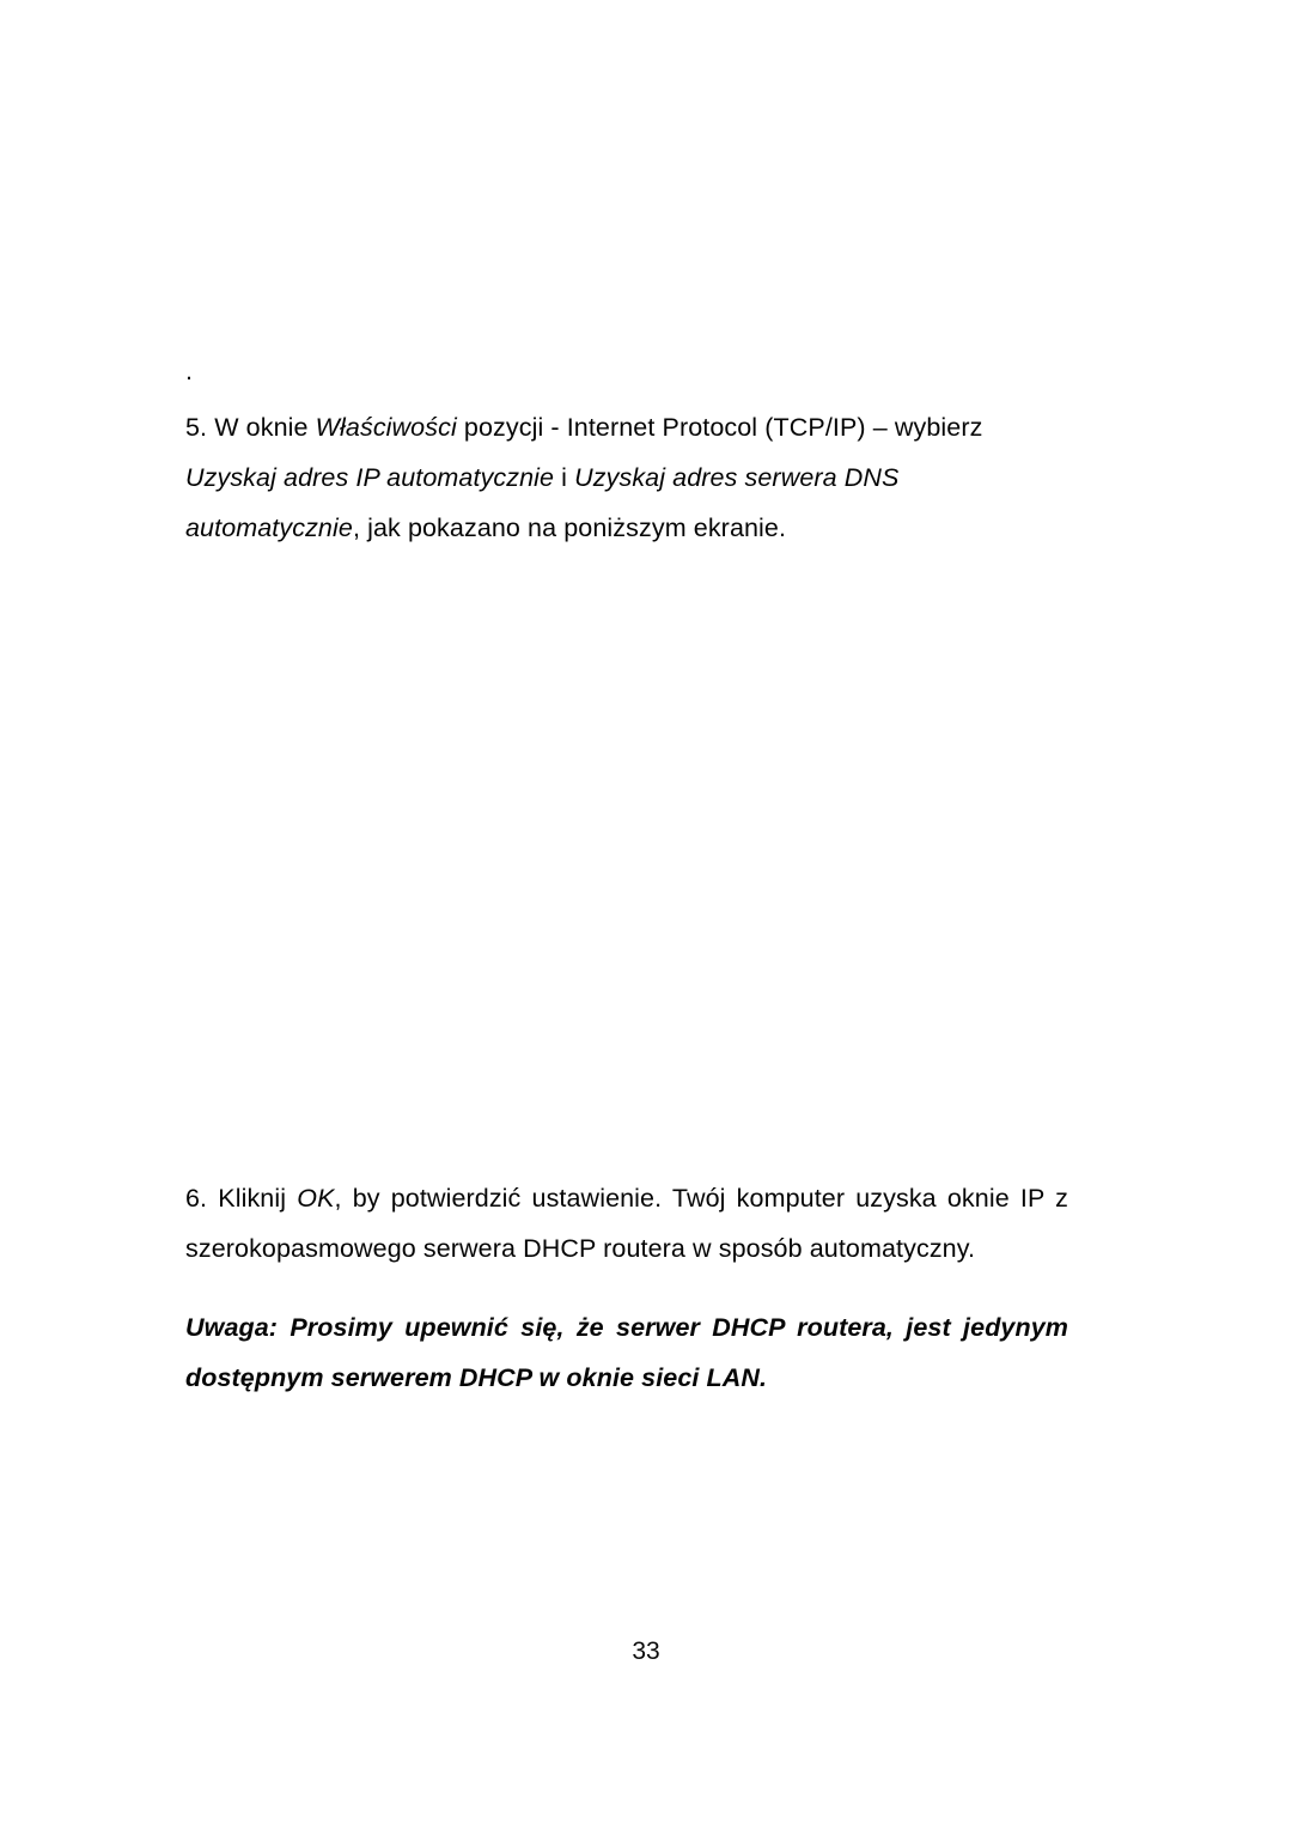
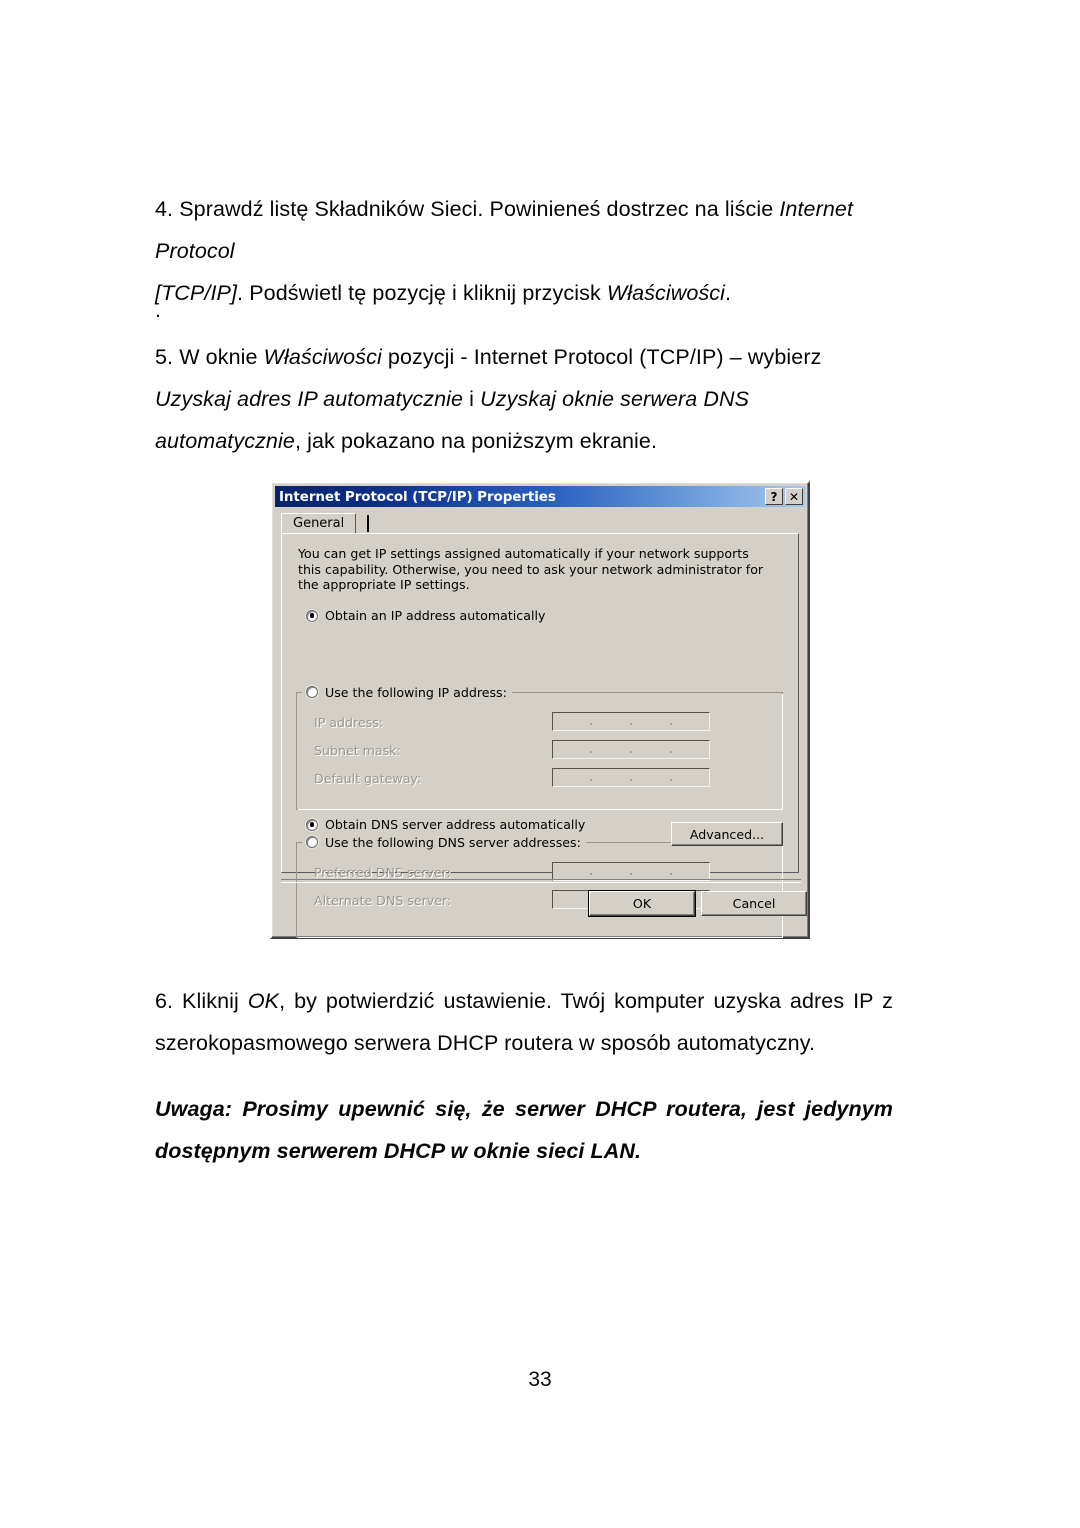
+ 4. Sprawdź listę Składników Sieci. Powinieneś dostrzec na liście Internet Protocol
+ [TCP/IP]. Podświetl tę pozycję i kliknij przycisk Właściwości.
  .
- 5. W oknie Właściwości pozycji - Internet Protocol (TCP/IP) – wybierz Uzyskaj adres IP automatycznie i Uzyskaj adres serwera DNS automatycznie, jak pokazano na poniższym ekranie.
+ 5. W oknie Właściwości pozycji - Internet Protocol (TCP/IP) – wybierz Uzyskaj adres IP automatycznie i Uzyskaj oknie serwera DNS automatycznie, jak pokazano na poniższym ekranie.
+ Internet Protocol (TCP/IP) Properties
+ ?
+ ✕
+ General
+ You can get IP settings assigned automatically if your network supports this capability. Otherwise, you need to ask your network administrator for the appropriate IP settings.
+ Obtain an IP address automatically
+ Use the following IP address:
+ IP address:
+ Subnet mask:
+ Default gateway:
+ Obtain DNS server address automatically
+ Use the following DNS server addresses:
+ Preferred DNS server:
+ Alternate DNS server:
+ Advanced...
+ OK
+ Cancel
- 6. Kliknij OK, by potwierdzić ustawienie. Twój komputer uzyska oknie IP z szerokopasmowego serwera DHCP routera w sposób automatyczny.
+ 6. Kliknij OK, by potwierdzić ustawienie. Twój komputer uzyska adres IP z szerokopasmowego serwera DHCP routera w sposób automatyczny.
  Uwaga: Prosimy upewnić się, że serwer DHCP routera, jest jedynym dostępnym serwerem DHCP w oknie sieci LAN.
  33
